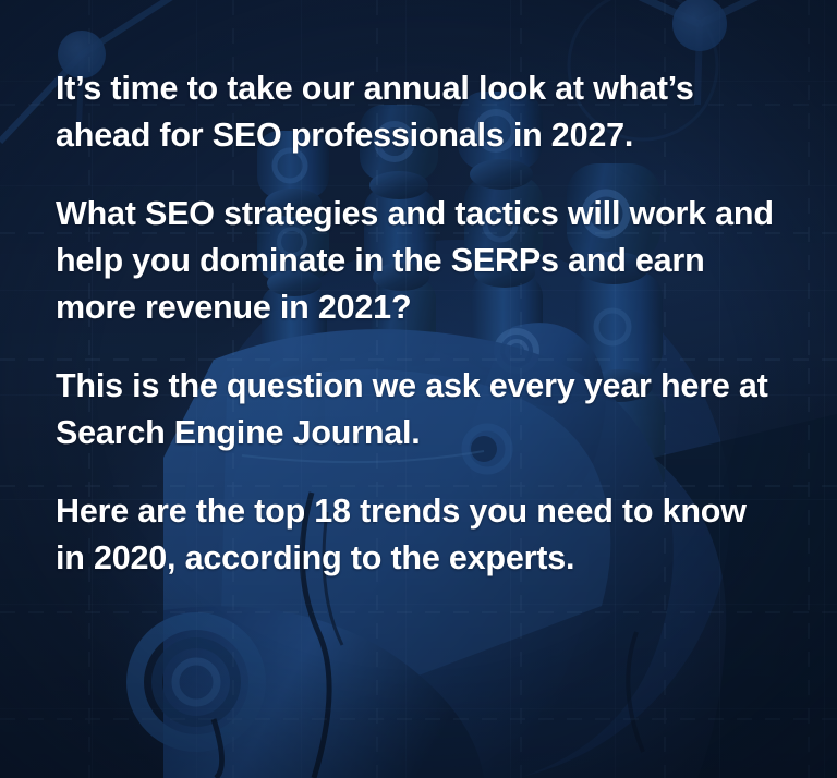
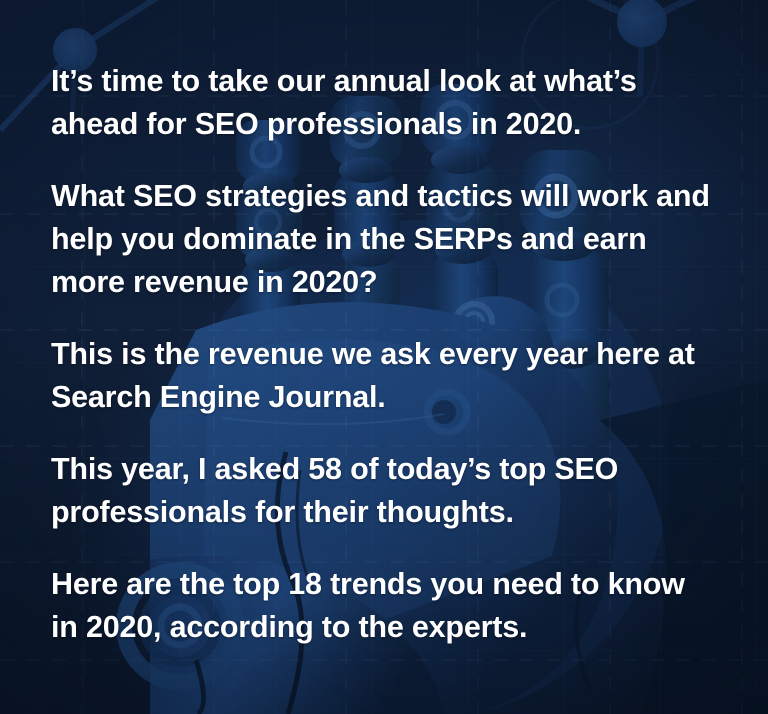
- It’s time to take our annual look at what’s ahead for SEO professionals in 2027.
+ It’s time to take our annual look at what’s ahead for SEO professionals in 2020.
- What SEO strategies and tactics will work and help you dominate in the SERPs and earn more revenue in 2021?
+ What SEO strategies and tactics will work and help you dominate in the SERPs and earn more revenue in 2020?
- This is the question we ask every year here at Search Engine Journal.
+ This is the revenue we ask every year here at Search Engine Journal.
+ This year, I asked 58 of today’s top SEO professionals for their thoughts.
  Here are the top 18 trends you need to know in 2020, according to the experts.
